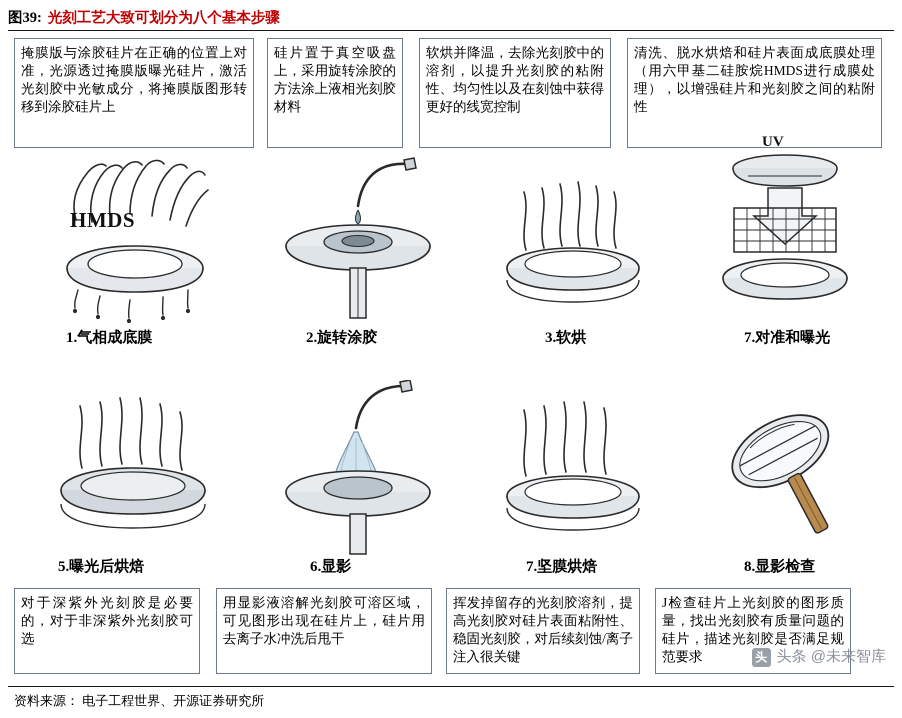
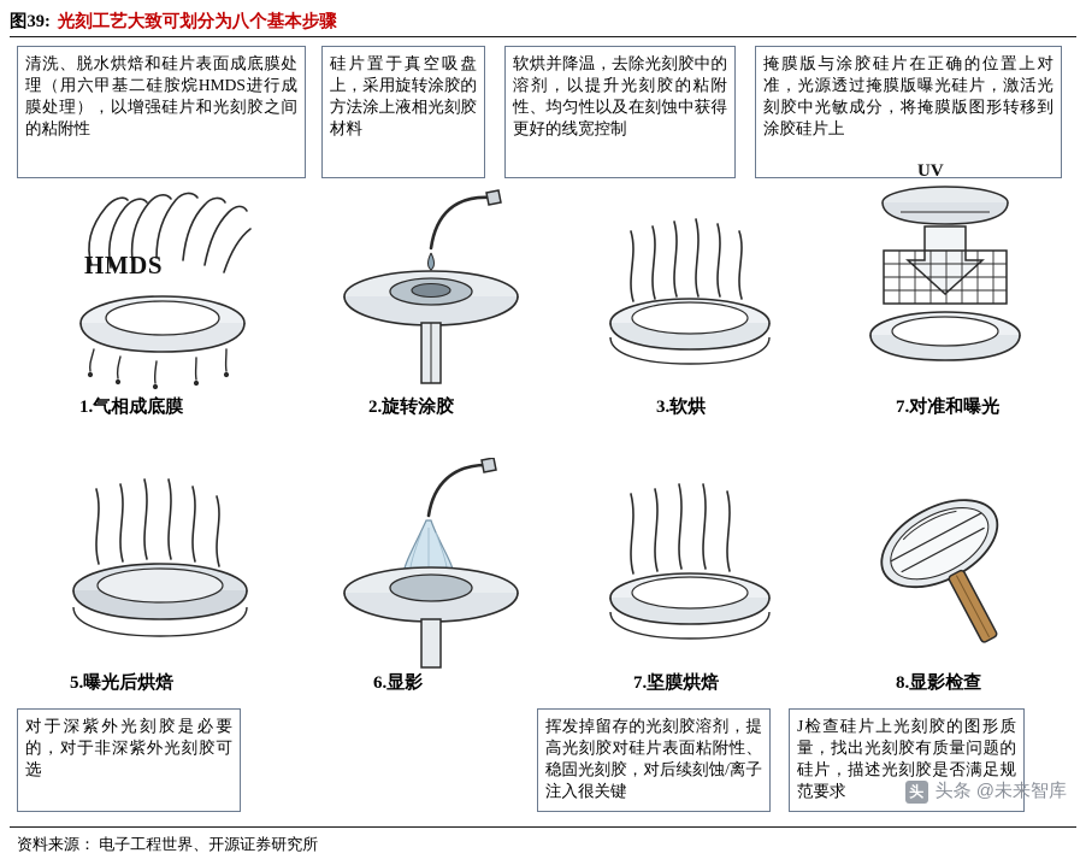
  图39:
  光刻工艺大致可划分为八个基本步骤
- 掩膜版与涂胶硅片在正确的位置上对准，光源透过掩膜版曝光硅片，激活光刻胶中光敏成分，将掩膜版图形转移到涂胶硅片上
+ 清洗、脱水烘焙和硅片表面成底膜处理（用六甲基二硅胺烷HMDS进行成膜处理），以增强硅片和光刻胶之间的粘附性
  硅片置于真空吸盘上，采用旋转涂胶的方法涂上液相光刻胶材料
  软烘并降温，去除光刻胶中的溶剂，以提升光刻胶的粘附性、均匀性以及在刻蚀中获得更好的线宽控制
- 清洗、脱水烘焙和硅片表面成底膜处理（用六甲基二硅胺烷HMDS进行成膜处理），以增强硅片和光刻胶之间的粘附性
+ 掩膜版与涂胶硅片在正确的位置上对准，光源透过掩膜版曝光硅片，激活光刻胶中光敏成分，将掩膜版图形转移到涂胶硅片上
  HMDS
  UV
  1.气相成底膜
  2.旋转涂胶
  3.软烘
  7.对准和曝光
  5.曝光后烘焙
  6.显影
  7.坚膜烘焙
  8.显影检查
  对于深紫外光刻胶是必要的，对于非深紫外光刻胶可选
- 用显影液溶解光刻胶可溶区域，可见图形出现在硅片上，硅片用去离子水冲洗后甩干
  挥发掉留存的光刻胶溶剂，提高光刻胶对硅片表面粘附性、稳固光刻胶，对后续刻蚀/离子注入很关键
  J检查硅片上光刻胶的图形质量，找出光刻胶有质量问题的硅片，描述光刻胶是否满足规范要求
  头
  头条 @未来智库
  资料来源： 电子工程世界、开源证券研究所
